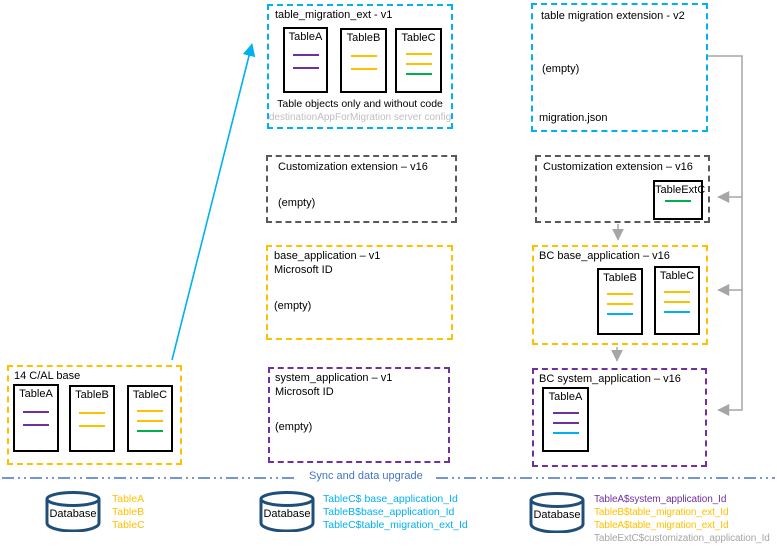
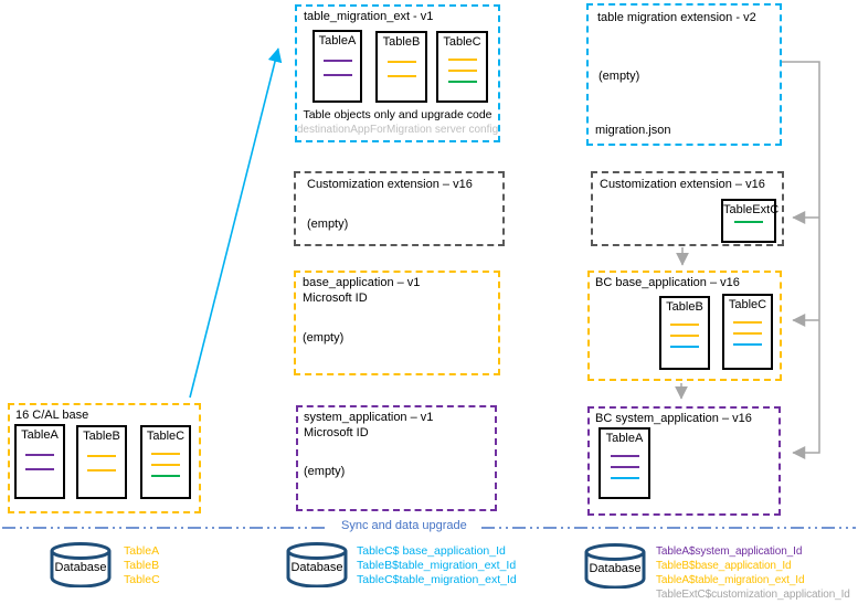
  table_migration_ext - v1
  TableA
  TableB
  TableC
- Table objects only and without code
+ Table objects only and upgrade code
  destinationAppForMigration server config
  table migration extension - v2
  (empty)
  migration.json
  Customization extension – v16
  (empty)
  Customization extension – v16
  TableExtC
  base_application – v1
  Microsoft ID
  (empty)
  BC base_application – v16
  TableB
  TableC
  system_application – v1
  Microsoft ID
  (empty)
  BC system_application – v16
  TableA
- 14 C/AL base
+ 16 C/AL base
  TableA
  TableB
  TableC
  Sync and data upgrade
  Database
  TableA
  TableB
  TableC
  Database
  TableC$ base_application_Id
- TableB$base_application_Id
+ TableB$table_migration_ext_Id
  TableC$table_migration_ext_Id
  Database
  TableA$system_application_Id
- TableB$table_migration_ext_Id
+ TableB$base_application_Id
  TableA$table_migration_ext_Id
  TableExtC$customization_application_Id
